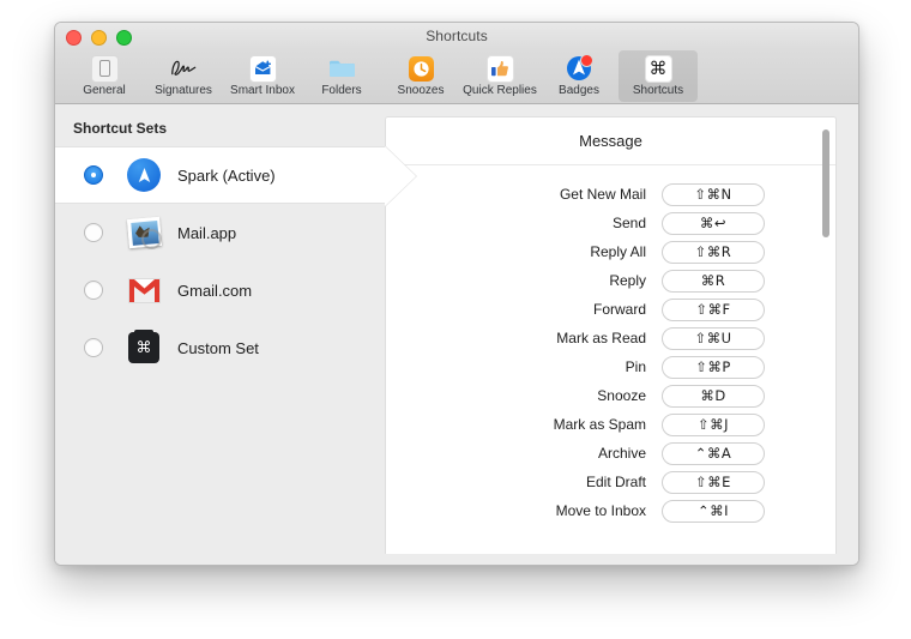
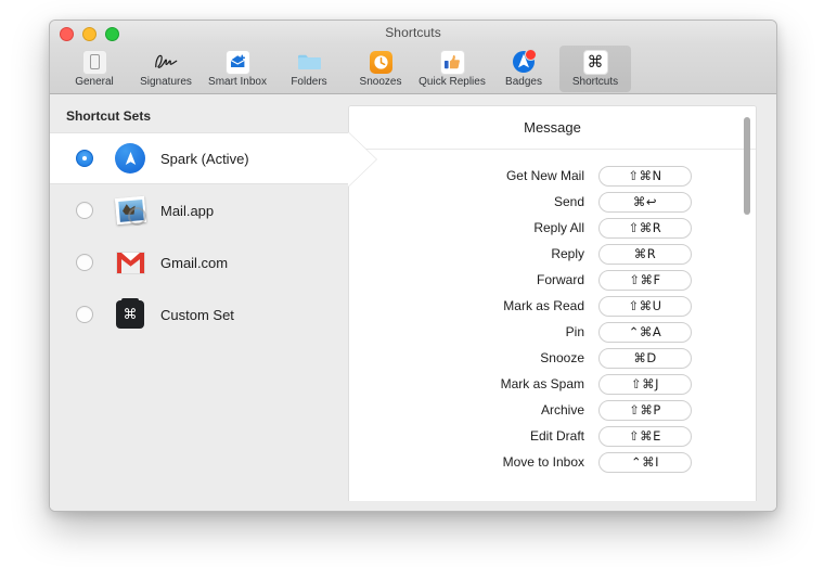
  Shortcuts
  General
  Signatures
  Smart Inbox
  Folders
  Snoozes
  Quick Replies
  Badges
  ⌘
  Shortcuts
  Shortcut Sets
  Spark (Active)
  Mail.app
  Gmail.com
  ⌘
  Custom Set
  Message
  Get New Mail
  ⇧⌘N
  Send
  ⌘↩
  Reply All
  ⇧⌘R
  Reply
  ⌘R
  Forward
  ⇧⌘F
  Mark as Read
  ⇧⌘U
  Pin
- ⇧⌘P
+ ⌃⌘A
  Snooze
  ⌘D
  Mark as Spam
  ⇧⌘J
  Archive
- ⌃⌘A
+ ⇧⌘P
  Edit Draft
  ⇧⌘E
  Move to Inbox
  ⌃⌘I
